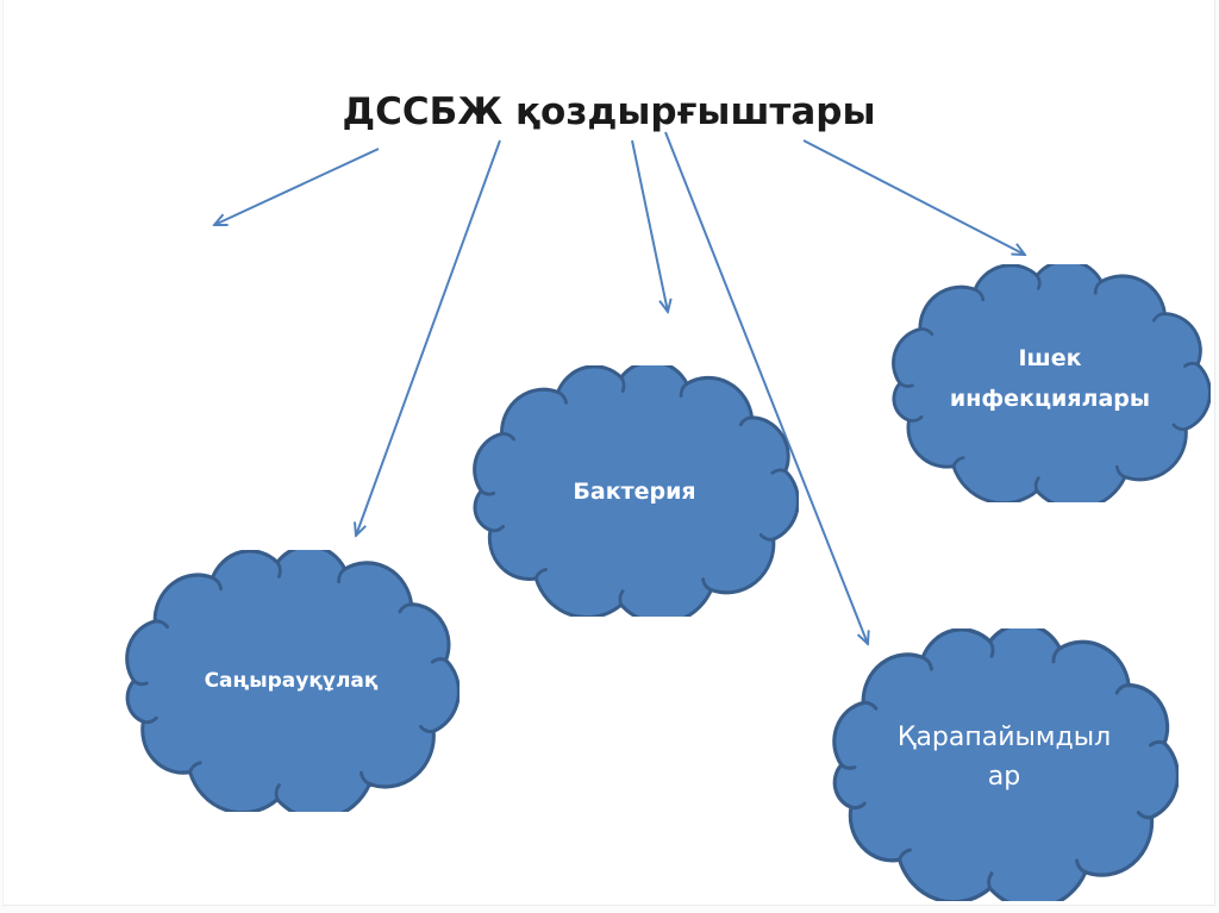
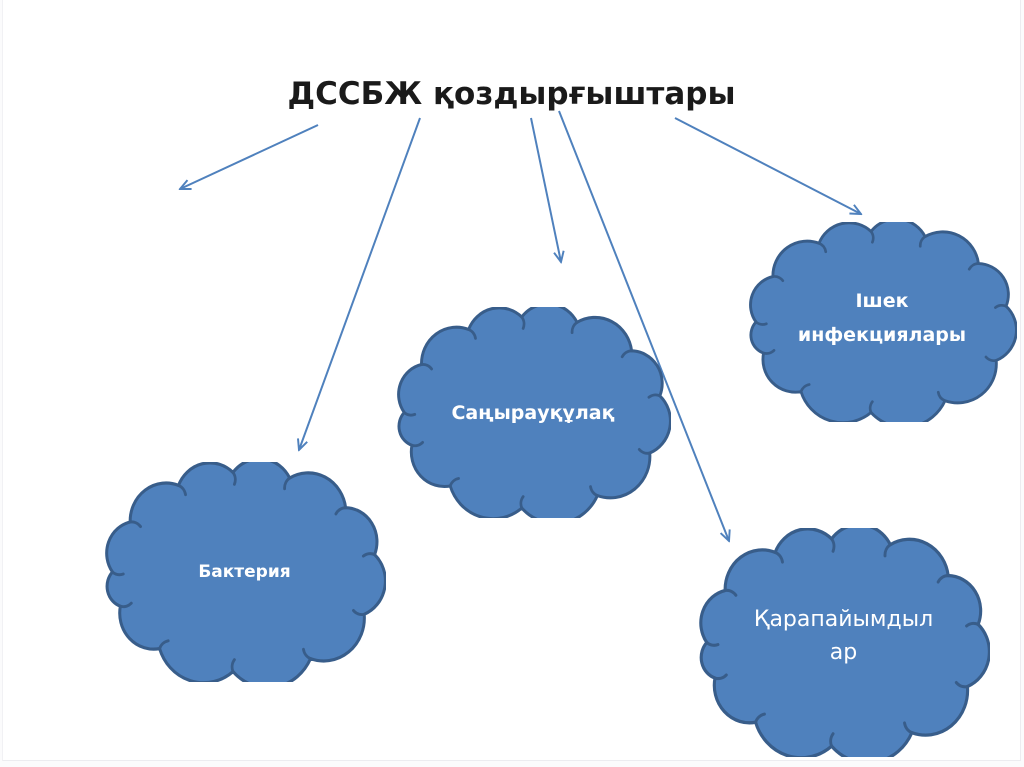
  ДССБЖ қоздырғыштары
  Қарапайымдыл
  ар
- Бактерия
+ Саңырауқұлақ
  Ішек
  инфекциялары
- Саңырауқұлақ
+ Бактерия
